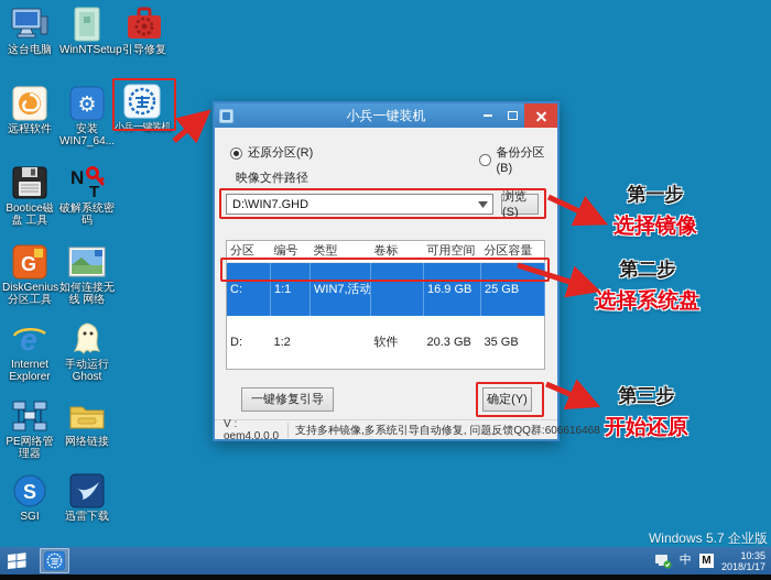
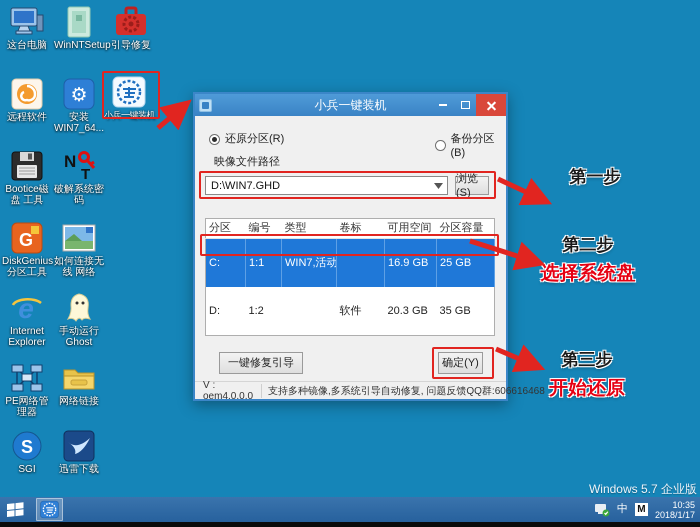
  这台电脑
  WinNTSetu
  引导修复
  远程软件
  ⚙
  安装 WIN7_64...
  小兵一键装机
  Bootice磁盘 工具
  N
  T
  破解系统密码
  G
  DiskGenius 分区工具
  如何连接无线 网络
  e
  Internet Explorer
  手动运行 Ghost
  PE网络管理器
  网络链接
  S
  SGI
  迅雷下载
  小兵一键装机
  还原分区(R)
  备份分区(B)
  映像文件路径
  D:\WIN7.GHD
  浏览(S)
  分区	编号	类型	卷标	可用空间	分区容量
  C:	1:1	WIN7,活动		16.9 GB	25 GB
  D:	1:2		软件	20.3 GB	35 GB
  一键修复引导
  确定(Y)
  V : oem4.0.0.0
  支持多种镜像,多系统引导自动修复, 问题反馈QQ群:606616468
  第一步
- 选择镜像
  第二步
  选择系统盘
  第三步
  开始还原
  Windows 5.7 企业版
  中
  M
  10:35
  2018/1/17
